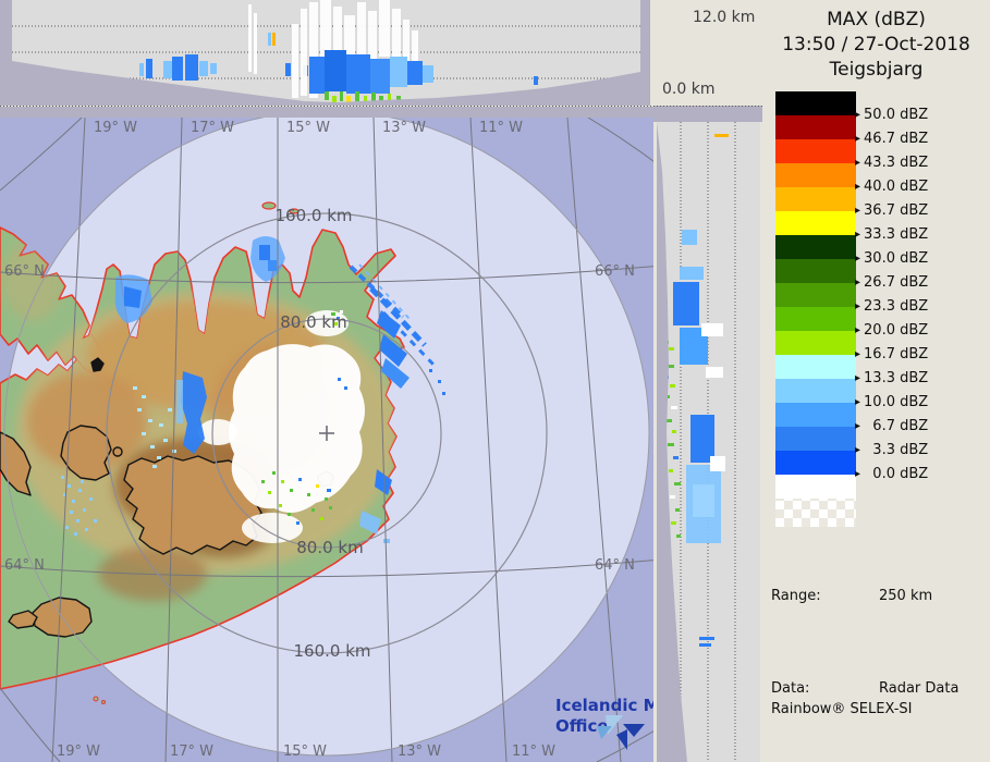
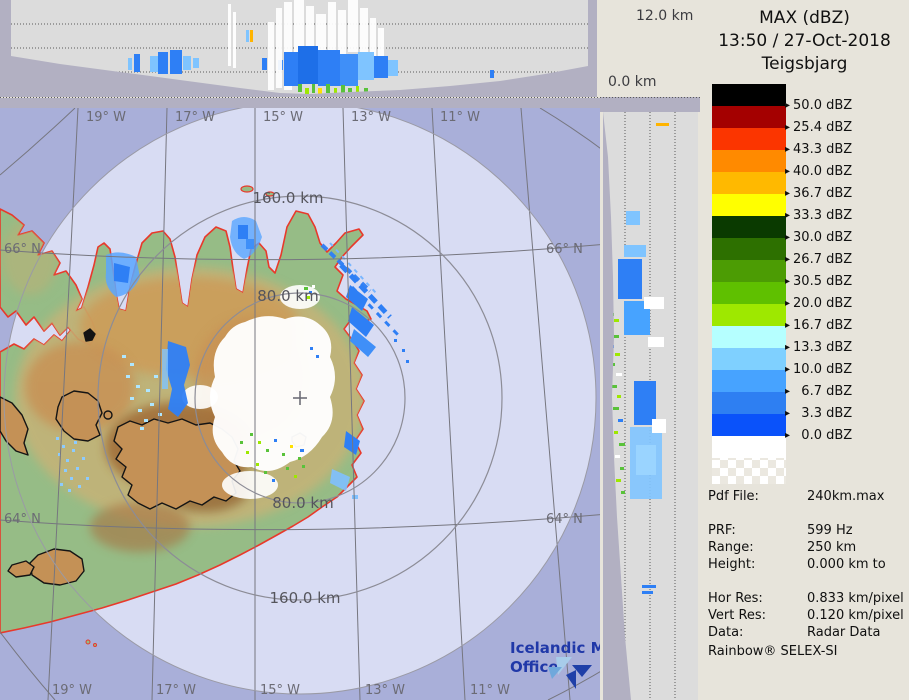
  12.0 km
  0.0 km
  19° W
  17° W
  15° W
  13° W
  11° W
  19° W
  17° W
  15° W
  13° W
  11° W
  66° N
  64° N
  66° N
  64° N
  160.0 km
  80.0 km
  80.0 km
  160.0 km
  Icelandic M
  Offic
  MAX (dBZ)
  13:50 / 27-Oct-2018
  Teigsbjarg
  ▸ 50.0 dBZ
- ▸ 46.7 dBZ
+ ▸ 25.4 dBZ
  ▸ 43.3 dBZ
  ▸ 40.0 dBZ
  ▸ 36.7 dBZ
  ▸ 33.3 dBZ
  ▸ 30.0 dBZ
  ▸ 26.7 dBZ
- ▸ 23.3 dBZ
+ ▸ 30.5 dBZ
  ▸ 20.0 dBZ
  ▸ 16.7 dBZ
  ▸ 13.3 dBZ
  ▸ 10.0 dBZ
  ▸ 6.7 dBZ
  ▸ 3.3 dBZ
  ▸ 0.0 dBZ
+ Pdf File: 240km.max
+ PRF: 599 Hz
  Range: 250 km
+ Height: 0.000 km to
+ Hor Res: 0.833 km/pixel
+ Vert Res: 0.120 km/pixel
  Data: Radar Data
  Rainbow® SELEX-SI
